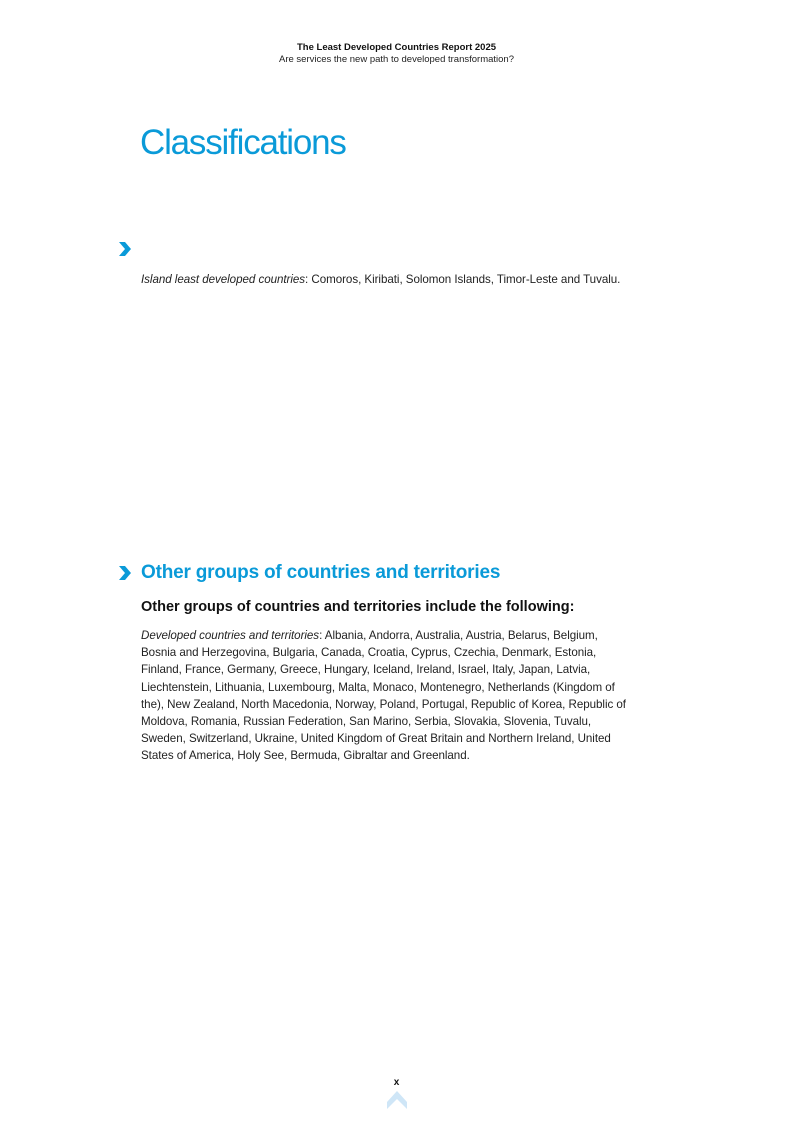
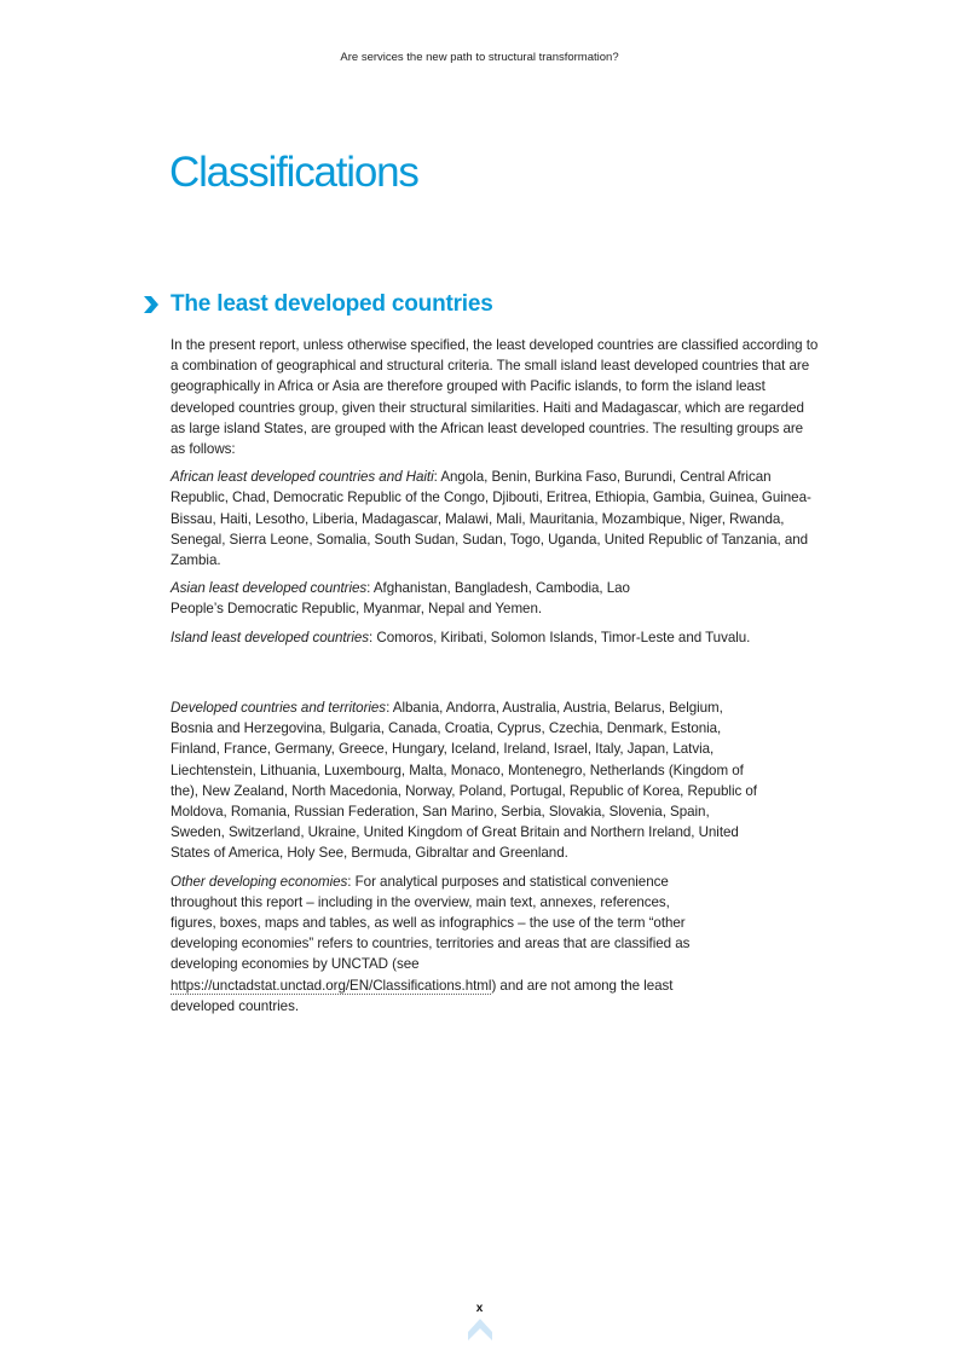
- The Least Developed Countries Report 2025
- Are services the new path to developed transformation?
+ Are services the new path to structural transformation?
  Classifications
+ The least developed countries
+ In the present report, unless otherwise specified, the least developed countries are classified according to a combination of geographical and structural criteria. The small island least developed countries that are geographically in Africa or Asia are therefore grouped with Pacific islands, to form the island least developed countries group, given their structural similarities. Haiti and Madagascar, which are regarded as large island States, are grouped with the African least developed countries. The resulting groups are as follows:
+ African least developed countries and Haiti: Angola, Benin, Burkina Faso, Burundi, Central African Republic, Chad, Democratic Republic of the Congo, Djibouti, Eritrea, Ethiopia, Gambia, Guinea, Guinea-Bissau, Haiti, Lesotho, Liberia, Madagascar, Malawi, Mali, Mauritania, Mozambique, Niger, Rwanda, Senegal, Sierra Leone, Somalia, South Sudan, Sudan, Togo, Uganda, United Republic of Tanzania, and Zambia.
+ Asian least developed countries: Afghanistan, Bangladesh, Cambodia, Lao People’s Democratic Republic, Myanmar, Nepal and Yemen.
  Island least developed countries: Comoros, Kiribati, Solomon Islands, Timor-Leste and Tuvalu.
- Other groups of countries and territories
- Other groups of countries and territories include the following:
- Developed countries and territories: Albania, Andorra, Australia, Austria, Belarus, Belgium, Bosnia and Herzegovina, Bulgaria, Canada, Croatia, Cyprus, Czechia, Denmark, Estonia, Finland, France, Germany, Greece, Hungary, Iceland, Ireland, Israel, Italy, Japan, Latvia, Liechtenstein, Lithuania, Luxembourg, Malta, Monaco, Montenegro, Netherlands (Kingdom of the), New Zealand, North Macedonia, Norway, Poland, Portugal, Republic of Korea, Republic of Moldova, Romania, Russian Federation, San Marino, Serbia, Slovakia, Slovenia, Tuvalu, Sweden, Switzerland, Ukraine, United Kingdom of Great Britain and Northern Ireland, United States of America, Holy See, Bermuda, Gibraltar and Greenland.
+ Developed countries and territories: Albania, Andorra, Australia, Austria, Belarus, Belgium, Bosnia and Herzegovina, Bulgaria, Canada, Croatia, Cyprus, Czechia, Denmark, Estonia, Finland, France, Germany, Greece, Hungary, Iceland, Ireland, Israel, Italy, Japan, Latvia, Liechtenstein, Lithuania, Luxembourg, Malta, Monaco, Montenegro, Netherlands (Kingdom of the), New Zealand, North Macedonia, Norway, Poland, Portugal, Republic of Korea, Republic of Moldova, Romania, Russian Federation, San Marino, Serbia, Slovakia, Slovenia, Spain, Sweden, Switzerland, Ukraine, United Kingdom of Great Britain and Northern Ireland, United States of America, Holy See, Bermuda, Gibraltar and Greenland.
+ Other developing economies: For analytical purposes and statistical convenience throughout this report – including in the overview, main text, annexes, references, figures, boxes, maps and tables, as well as infographics – the use of the term “other developing economies” refers to countries, territories and areas that are classified as developing economies by UNCTAD (see https://unctadstat.unctad.org/EN/Classifications.html) and are not among the least developed countries.
  x
